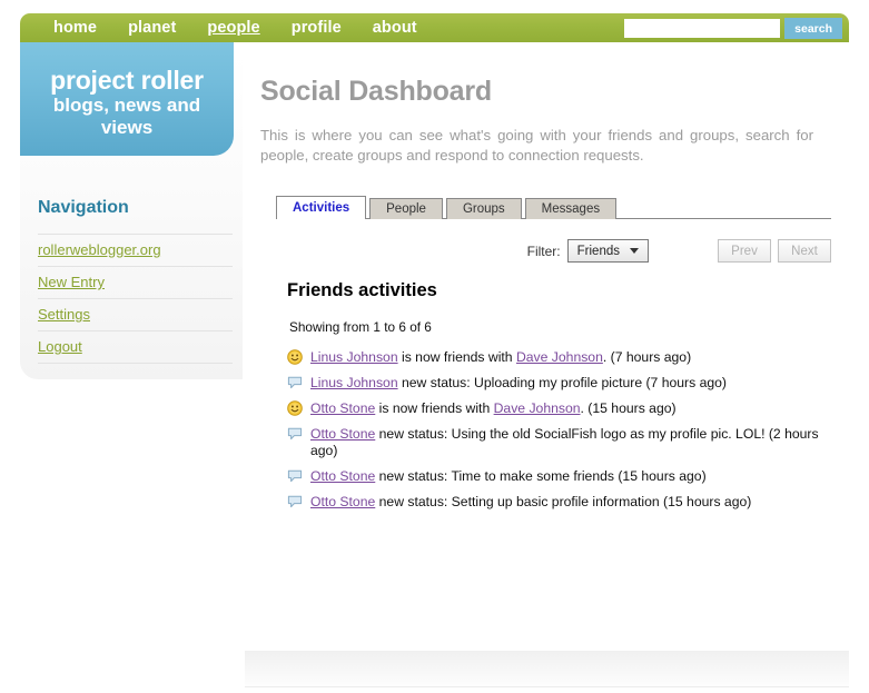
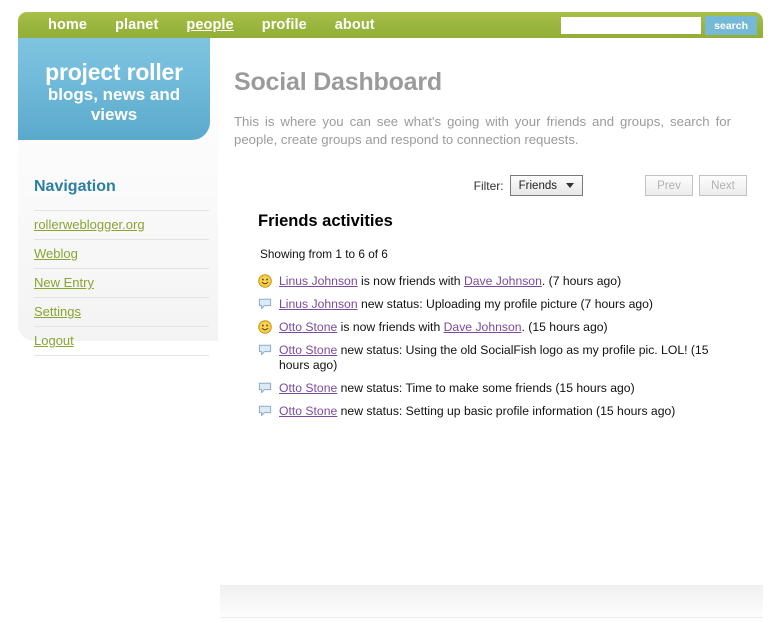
  home
  planet
  people
  profile
  about
  search
  project roller
  blogs, news and
  views
  Navigation
  rollerweblogger.org
+ Weblog
  New Entry
  Settings
  Logout
  Social Dashboard
  This is where you can see what's going with your friends and groups, search for people, create groups and respond to connection requests.
- Activities
- People
- Groups
- Messages
  Filter:
  Friends
  Prev
  Next
  Friends activities
  Showing from 1 to 6 of 6
  Linus Johnson is now friends with Dave Johnson. (7 hours ago)
  Linus Johnson new status: Uploading my profile picture (7 hours ago)
  Otto Stone is now friends with Dave Johnson. (15 hours ago)
- Otto Stone new status: Using the old SocialFish logo as my profile pic. LOL! (2 hours ago)
+ Otto Stone new status: Using the old SocialFish logo as my profile pic. LOL! (15 hours ago)
  Otto Stone new status: Time to make some friends (15 hours ago)
  Otto Stone new status: Setting up basic profile information (15 hours ago)
